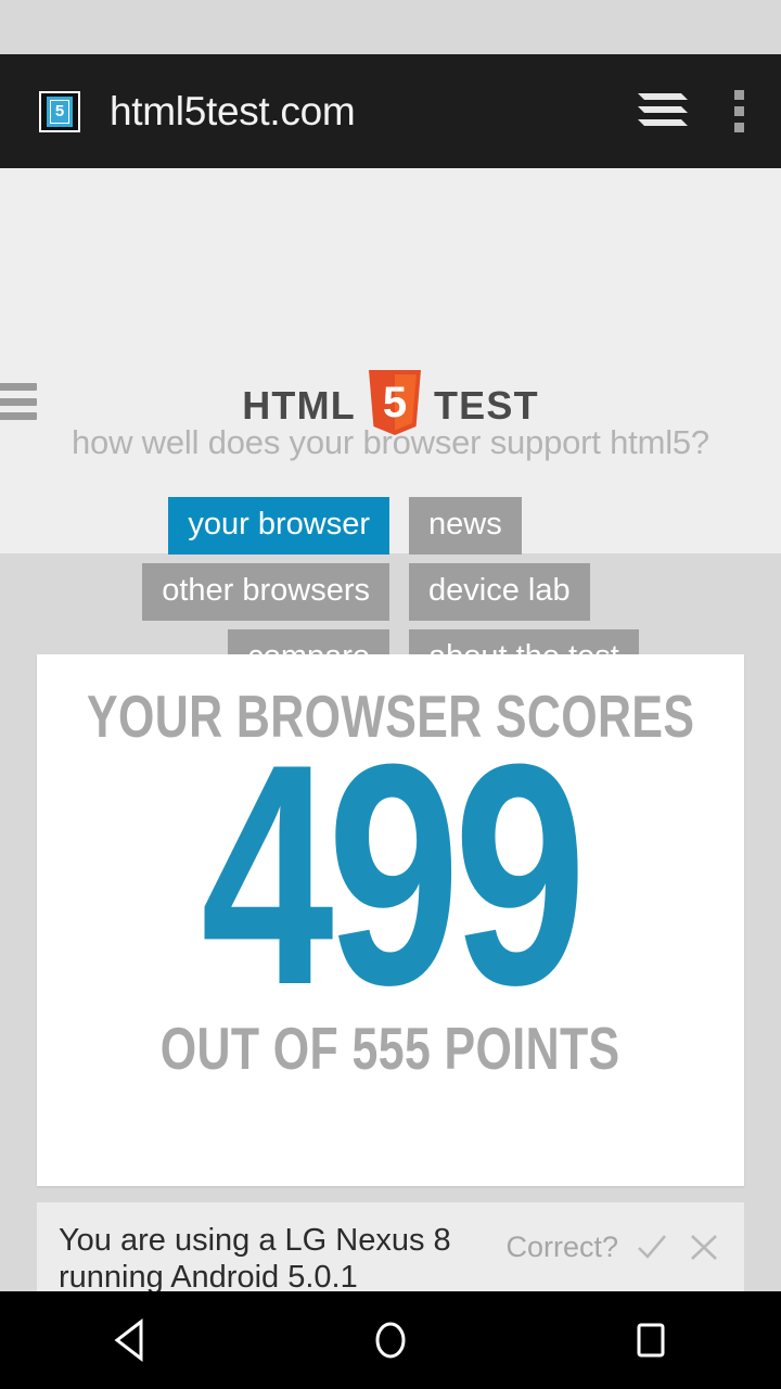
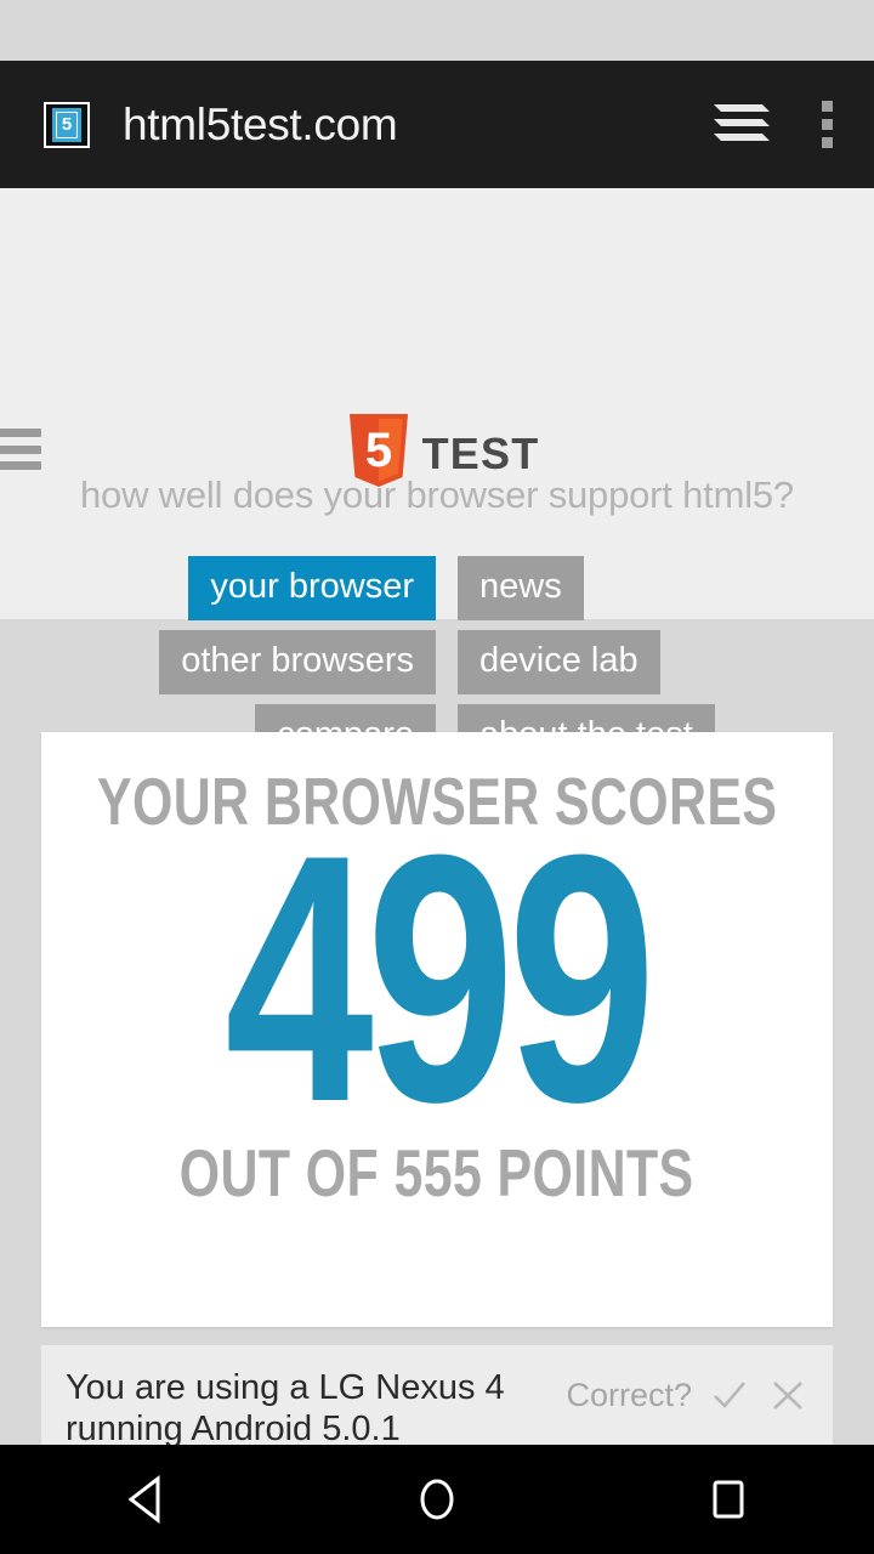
  5
  html5test.com
- HTML
  5
  TEST
  how well does your browser support html5?
  your browser
  other browsers
  news
  device lab
  YOUR BROWSER SCORES
  499
  OUT OF 555 POINTS
- You are using a LG Nexus 8 running Android 5.0.1
+ You are using a LG Nexus 4 running Android 5.0.1
  Correct?
